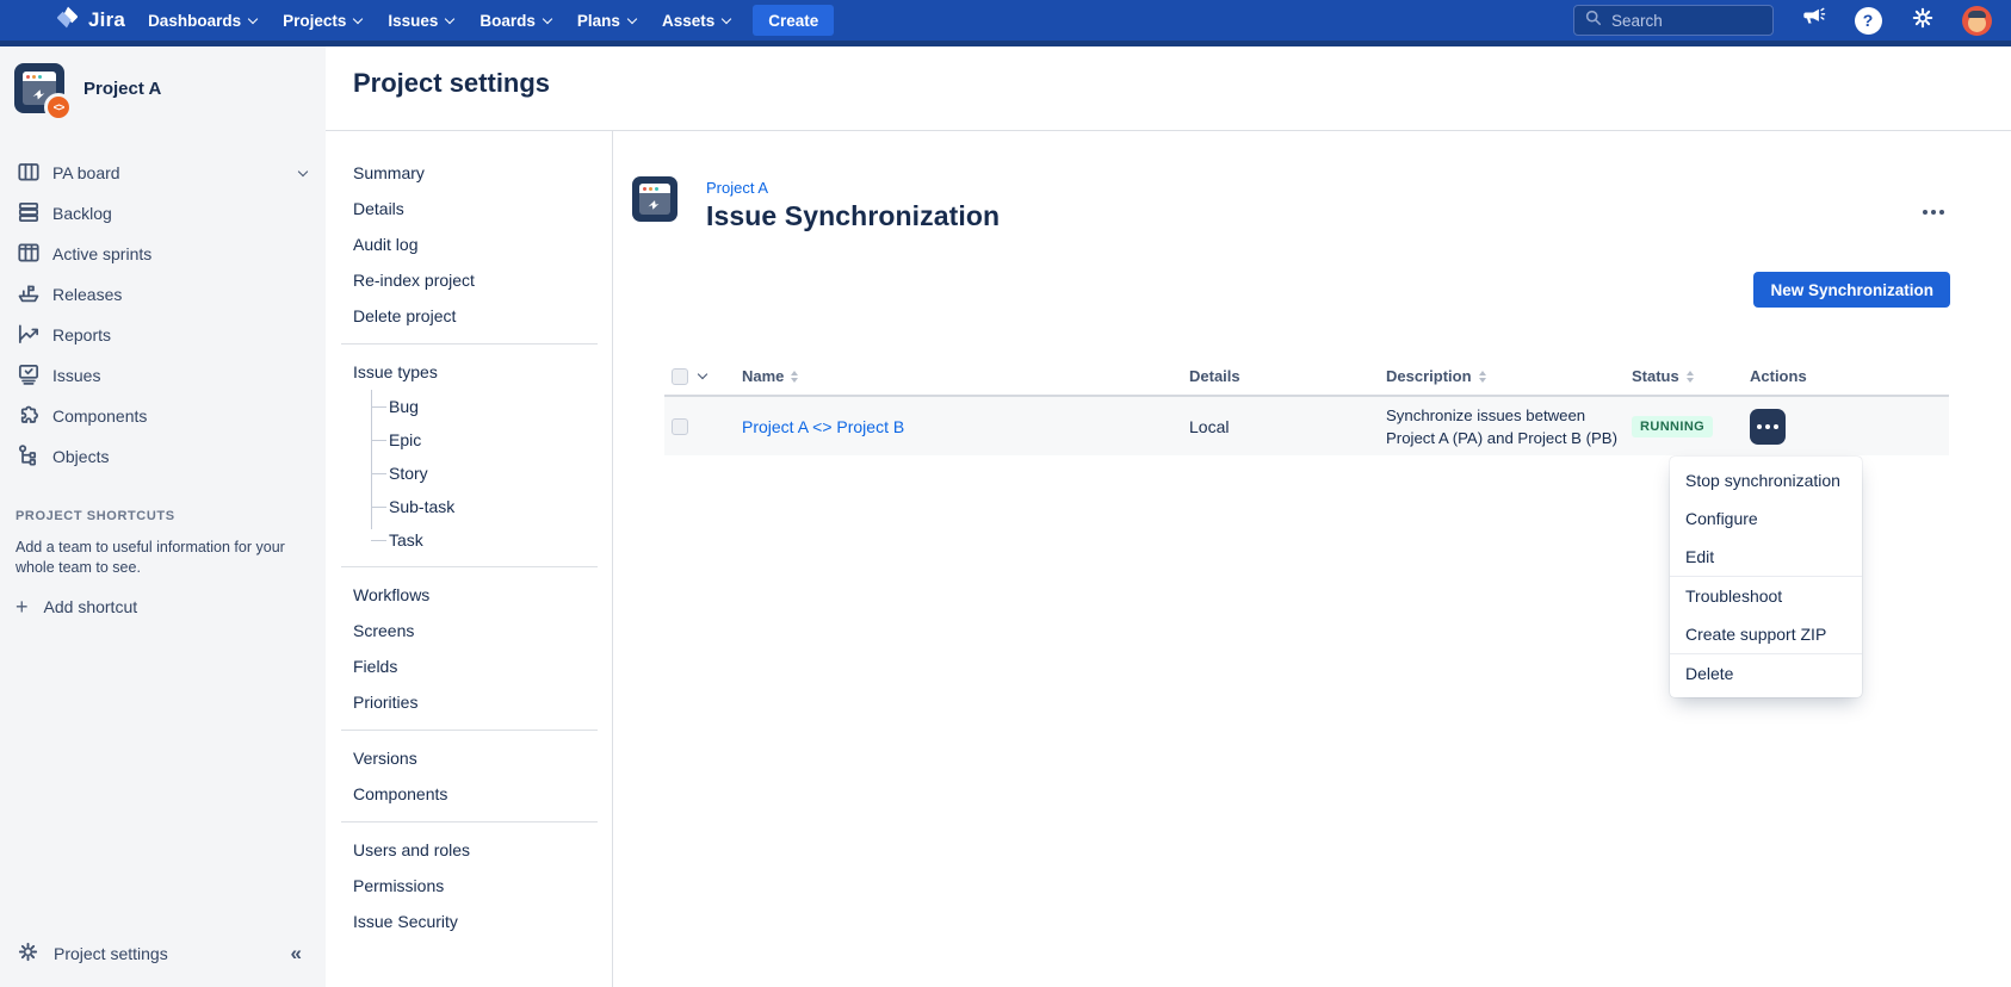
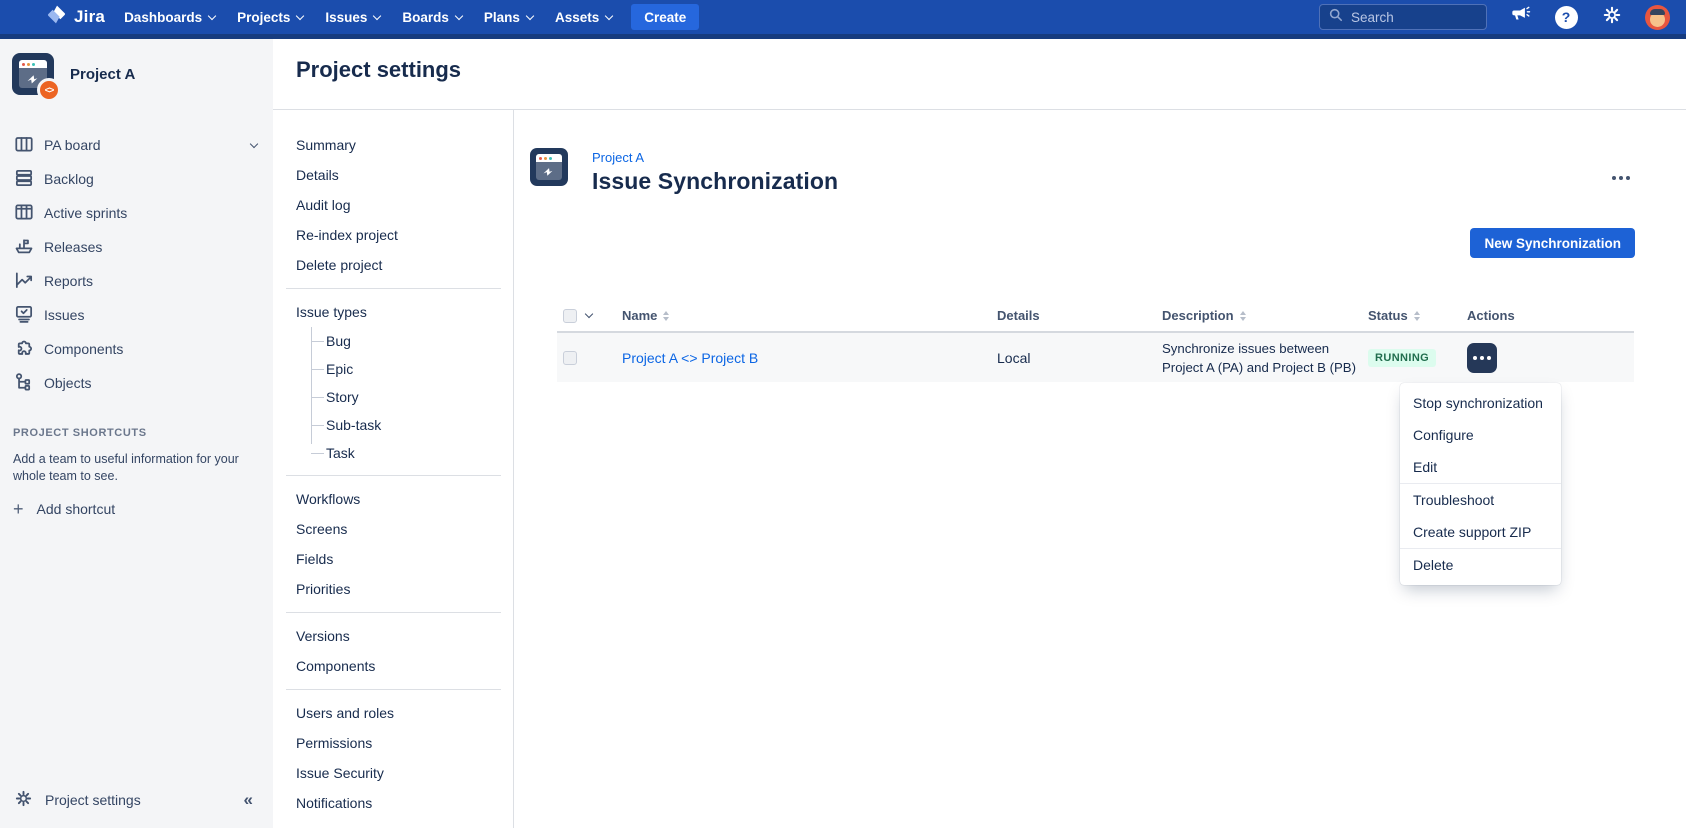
  Jira
  Dashboards
  Projects
  Issues
  Boards
  Plans
  Assets
  Create
  Search
  ?
  <>
  Project A
  PA board
  Backlog
  Active sprints
  Releases
  Reports
  Issues
  Components
  Objects
  PROJECT SHORTCUTS
  Add a team to useful information for your whole team to see.
  +
  Add shortcut
  Project settings
  «
  Project settings
  Summary
  Details
  Audit log
  Re-index project
  Delete project
  Issue types
  Bug
  Epic
  Story
  Sub-task
  Task
  Workflows
  Screens
  Fields
  Priorities
  Versions
  Components
  Users and roles
  Permissions
  Issue Security
+ Notifications
  Project A
  Issue Synchronization
  New Synchronization
  Name
  Details
  Description
  Status
  Actions
  Project A <> Project B
  Local
  Synchronize issues between
  Project A (PA) and Project B (PB)
  RUNNING
  Stop synchronization
  Configure
  Edit
  Troubleshoot
  Create support ZIP
  Delete
